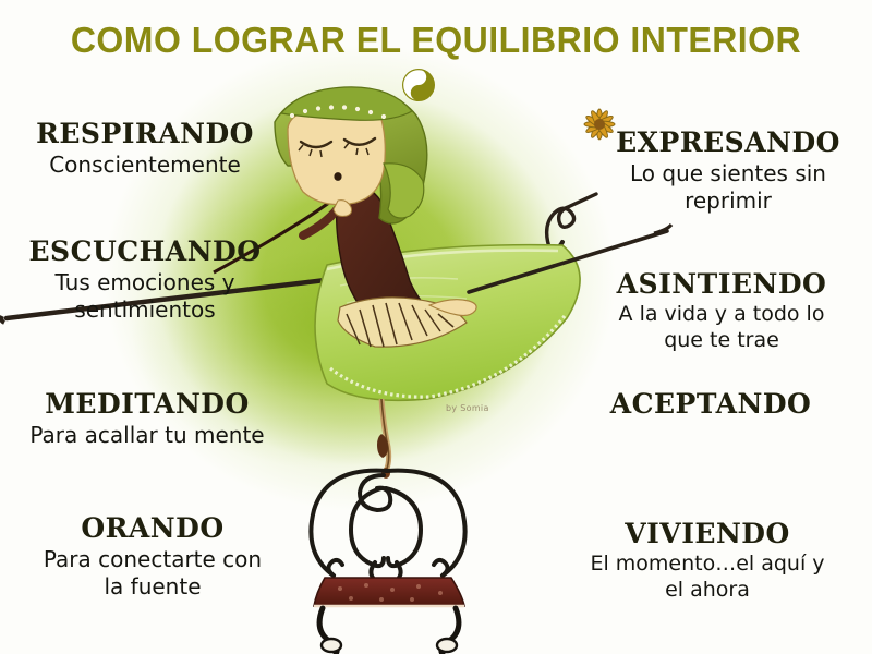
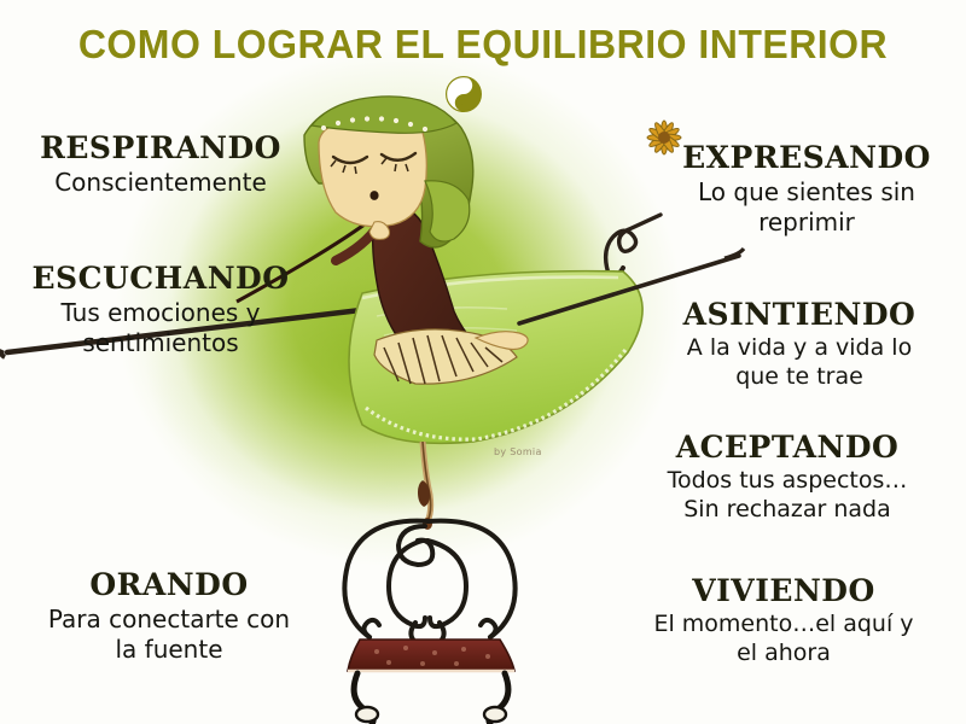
  COMO LOGRAR EL EQUILIBRIO INTERIOR
  by Somia
  RESPIRANDO
  Conscientemente
  ESCUCHANDO
  Tus emociones y
  sentimientos
- MEDITANDO
- Para acallar tu mente
  ORANDO
  Para conectarte con
  la fuente
  EXPRESANDO
  Lo que sientes sin
  reprimir
  ASINTIENDO
- A la vida y a todo lo
+ A la vida y a vida lo
  que te trae
  ACEPTANDO
+ Todos tus aspectos…
+ Sin rechazar nada
  VIVIENDO
  El momento…el aquí y
  el ahora
